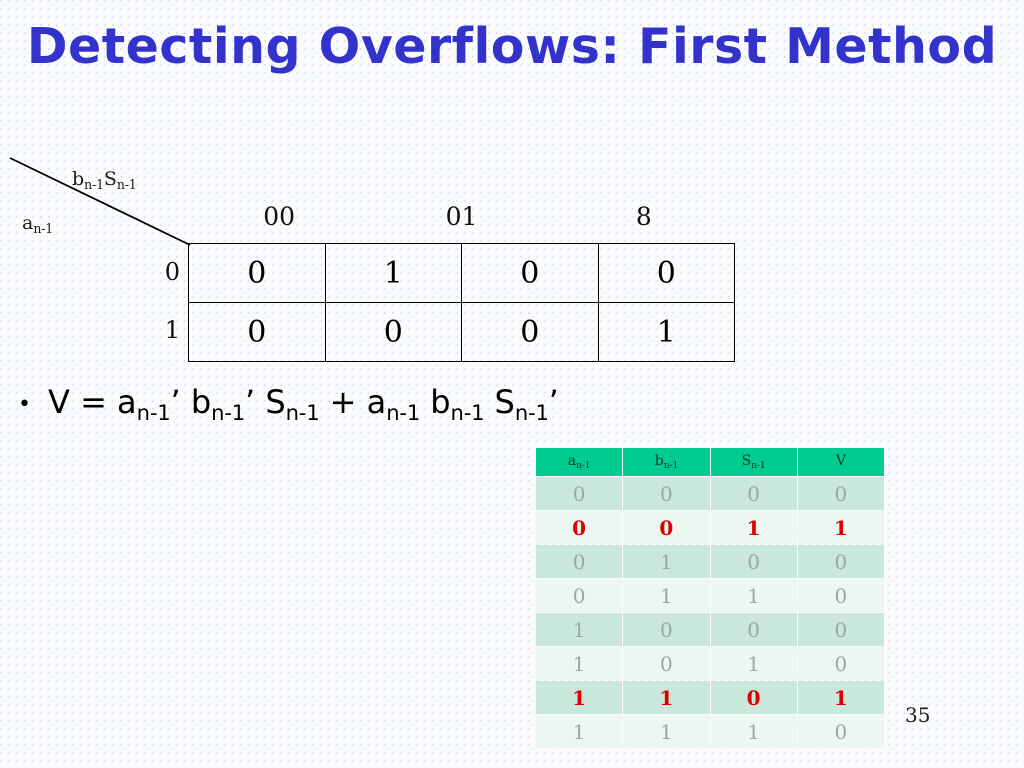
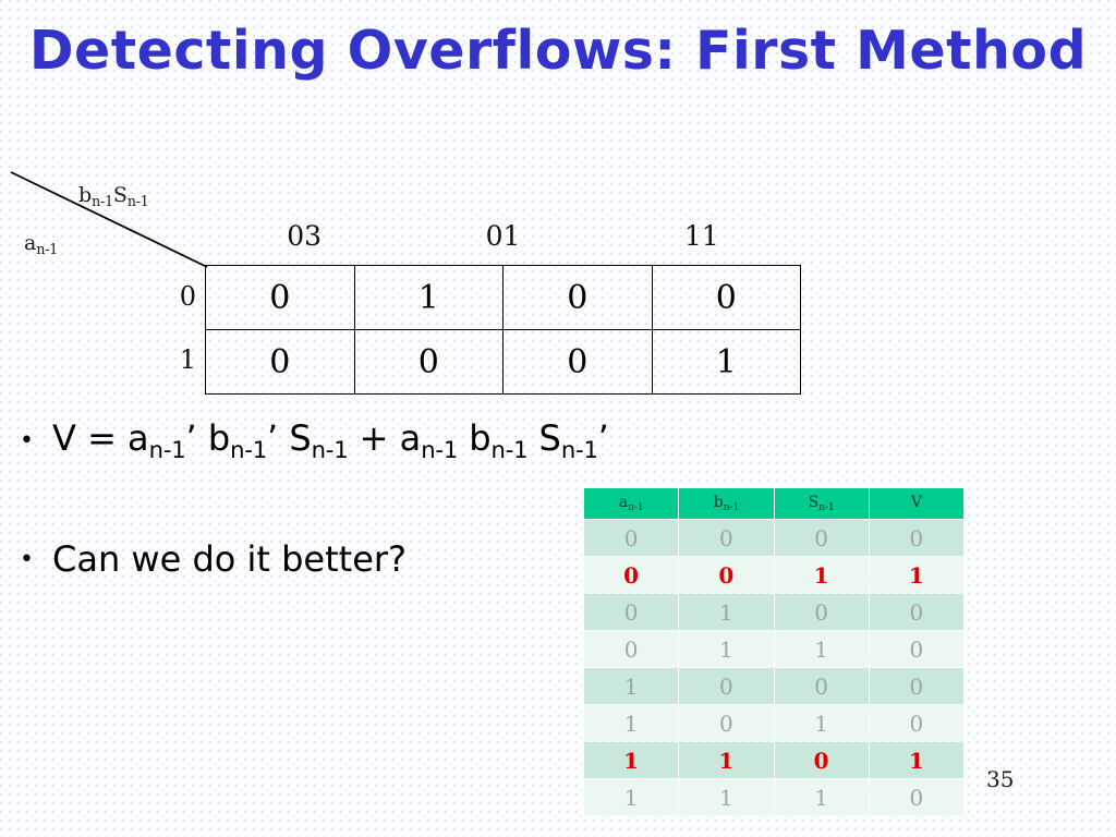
  Detecting Overflows: First Method
  bn-1Sn-1
  an-1
- 00
+ 03
  01
- 8
+ 11
  0
  1
  0	1	0	0
  0	0	0	1
  • V = an-1’ bn-1’ Sn-1 + an-1 bn-1 Sn-1’
+ • Can we do it better?
  an-1	bn-1	Sn-1	V
  0	0	0	0
  0	0	1	1
  0	1	0	0
  0	1	1	0
  1	0	0	0
  1	0	1	0
  1	1	0	1
  1	1	1	0
  35
